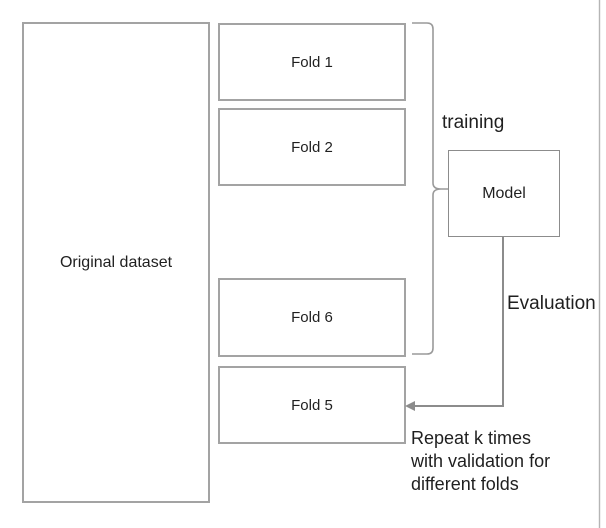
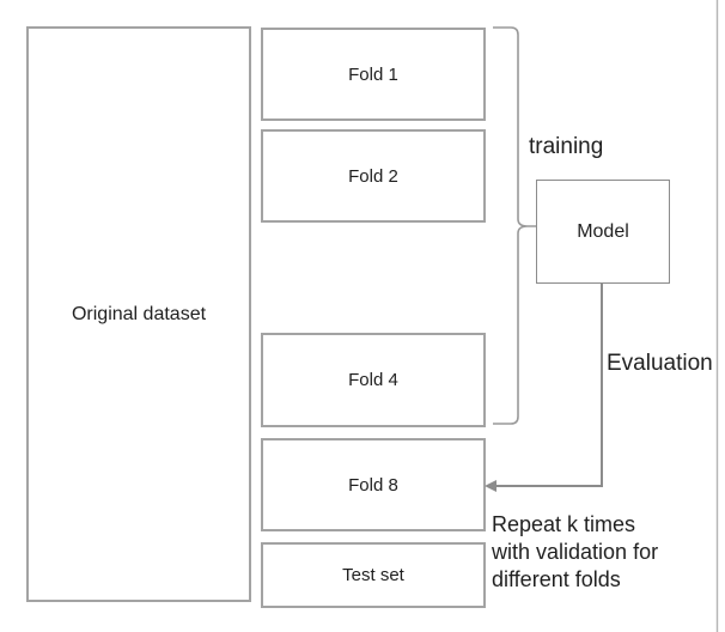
  Original dataset
  Fold 1
  Fold 2
- Fold 6
+ Fold 4
- Fold 5
+ Fold 8
+ Test set
  Model
  training
  Evaluation
  Repeat k times
  with validation for
  different folds
